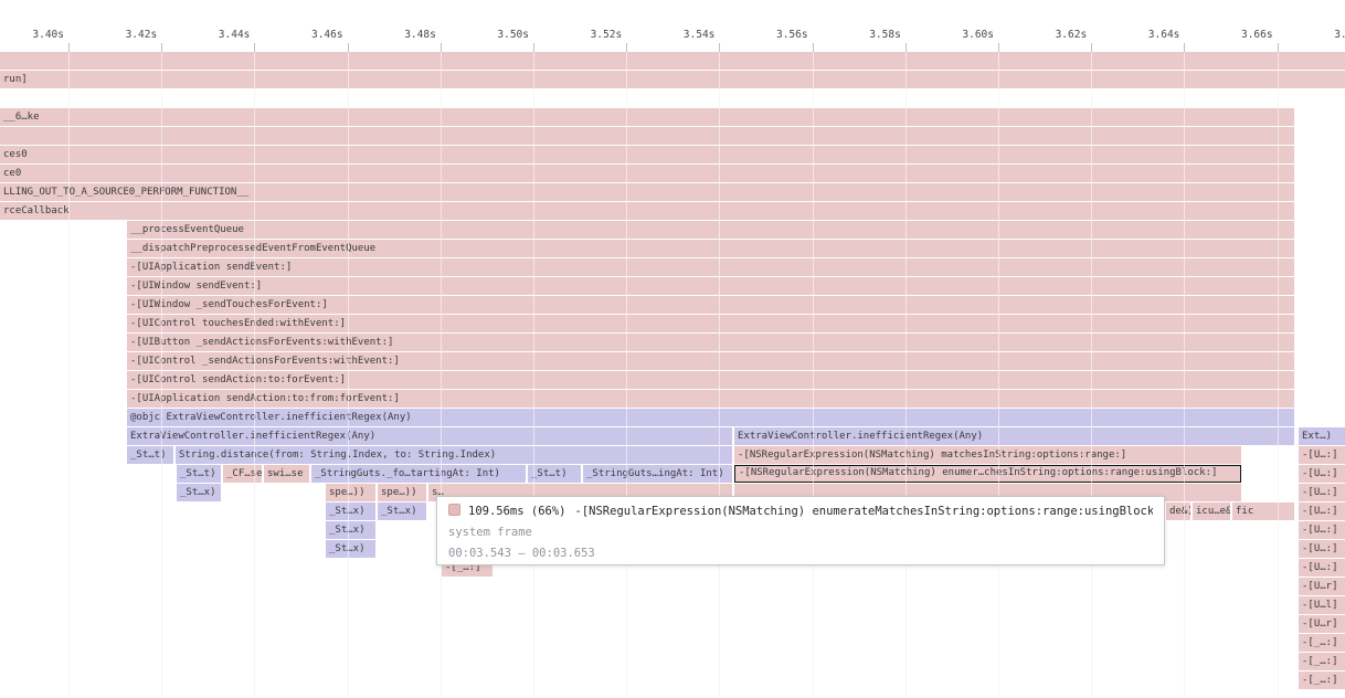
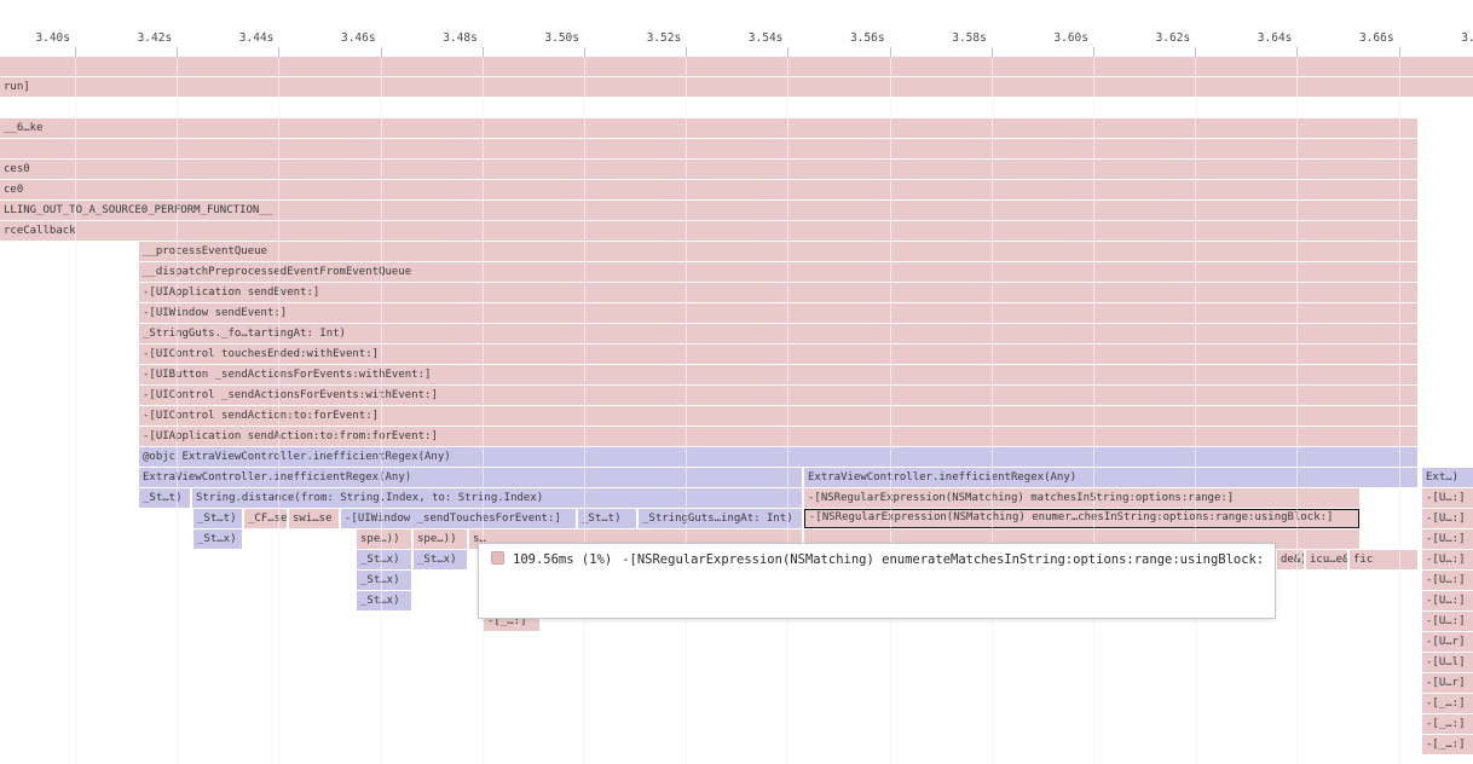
  3.40s
  3.42s
  3.44s
  3.46s
  3.48s
  3.50s
  3.52s
  3.54s
  3.56s
  3.58s
  3.60s
  3.62s
  3.64s
  3.66s
  run]
  __6…ke
  ces0
  ce0
  LLING_OUT_TO_A_SOURCE0_PERFORM_FUNCTION__
  rceCallback
  __processEventQueue
  __dispatchPreprocessedEventFromEventQueue
  -[UIApplication sendEvent:]
  -[UIWindow sendEvent:]
- -[UIWindow _sendTouchesForEvent:]
+ _StringGuts._fo…tartingAt: Int)
  -[UIControl touchesEnded:withEvent:]
  -[UIButton _sendActionsForEvents:withEvent:]
  -[UIControl _sendActionsForEvents:withEvent:]
  -[UIControl sendAction:to:forEvent:]
  -[UIApplication sendAction:to:from:forEvent:]
  @objc ExtraViewController.inefficientRegex(Any)
  ExtraViewController.inefficientRegex(Any)
  ExtraViewController.inefficientRegex(Any)
  Ext…)
  _St…t)
  String.distance(from: String.Index, to: String.Index)
  -[NSRegularExpression(NSMatching) matchesInString:options:range:]
  -[U…:]
  _St…t)
  _CF…se
  swi…se
- _StringGuts._fo…tartingAt: Int)
+ -[UIWindow _sendTouchesForEvent:]
  _St…t)
  _StringGuts…ingAt: Int)
  -[NSRegularExpression(NSMatching) enumer…chesInString:options:range:usingBlock:]
  -[U…:]
  _St…x)
  spe…))
  spe…))
  s…
  -[U…:]
  _St…x)
  _St…x)
  de&)
  icu…e&
  fic
  -[U…:]
  _St…x)
  -[U…:]
  _St…x)
  -[U…:]
  -[_…:]
  -[U…:]
  -[U…r]
  -[U…l]
  -[U…r]
  -[_…:]
  -[_…:]
  -[_…:]
- 109.56ms (66%) -[NSRegularExpression(NSMatching) enumerateMatchesInString:options:range:usingBlock
+ 109.56ms (1%) -[NSRegularExpression(NSMatching) enumerateMatchesInString:options:range:usingBlock:
- system frame
- 00:03.543 — 00:03.653
